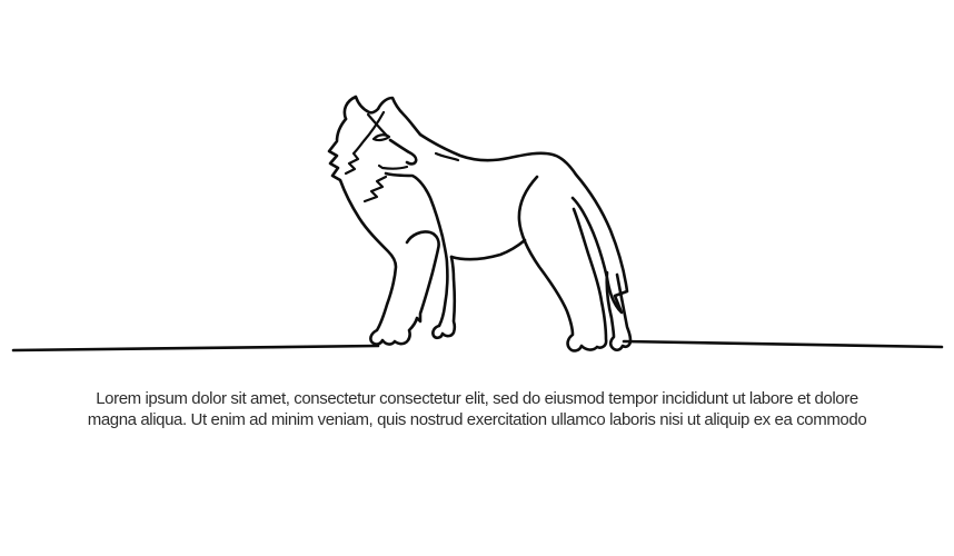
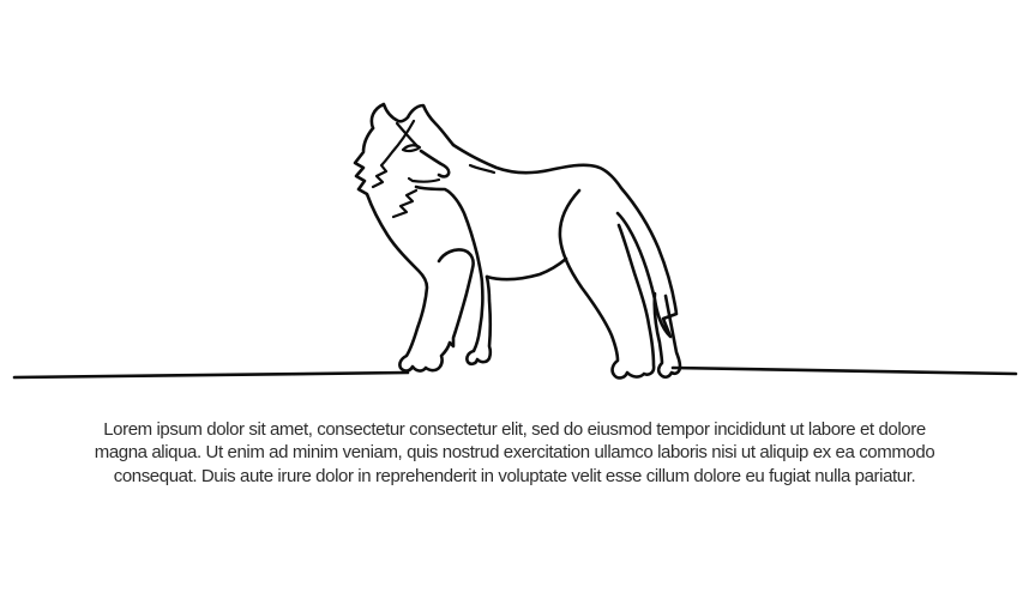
  Lorem ipsum dolor sit amet, consectetur consectetur elit, sed do eiusmod tempor incididunt ut labore et dolore
  magna aliqua. Ut enim ad minim veniam, quis nostrud exercitation ullamco laboris nisi ut aliquip ex ea commodo
+ consequat. Duis aute irure dolor in reprehenderit in voluptate velit esse cillum dolore eu fugiat nulla pariatur.
